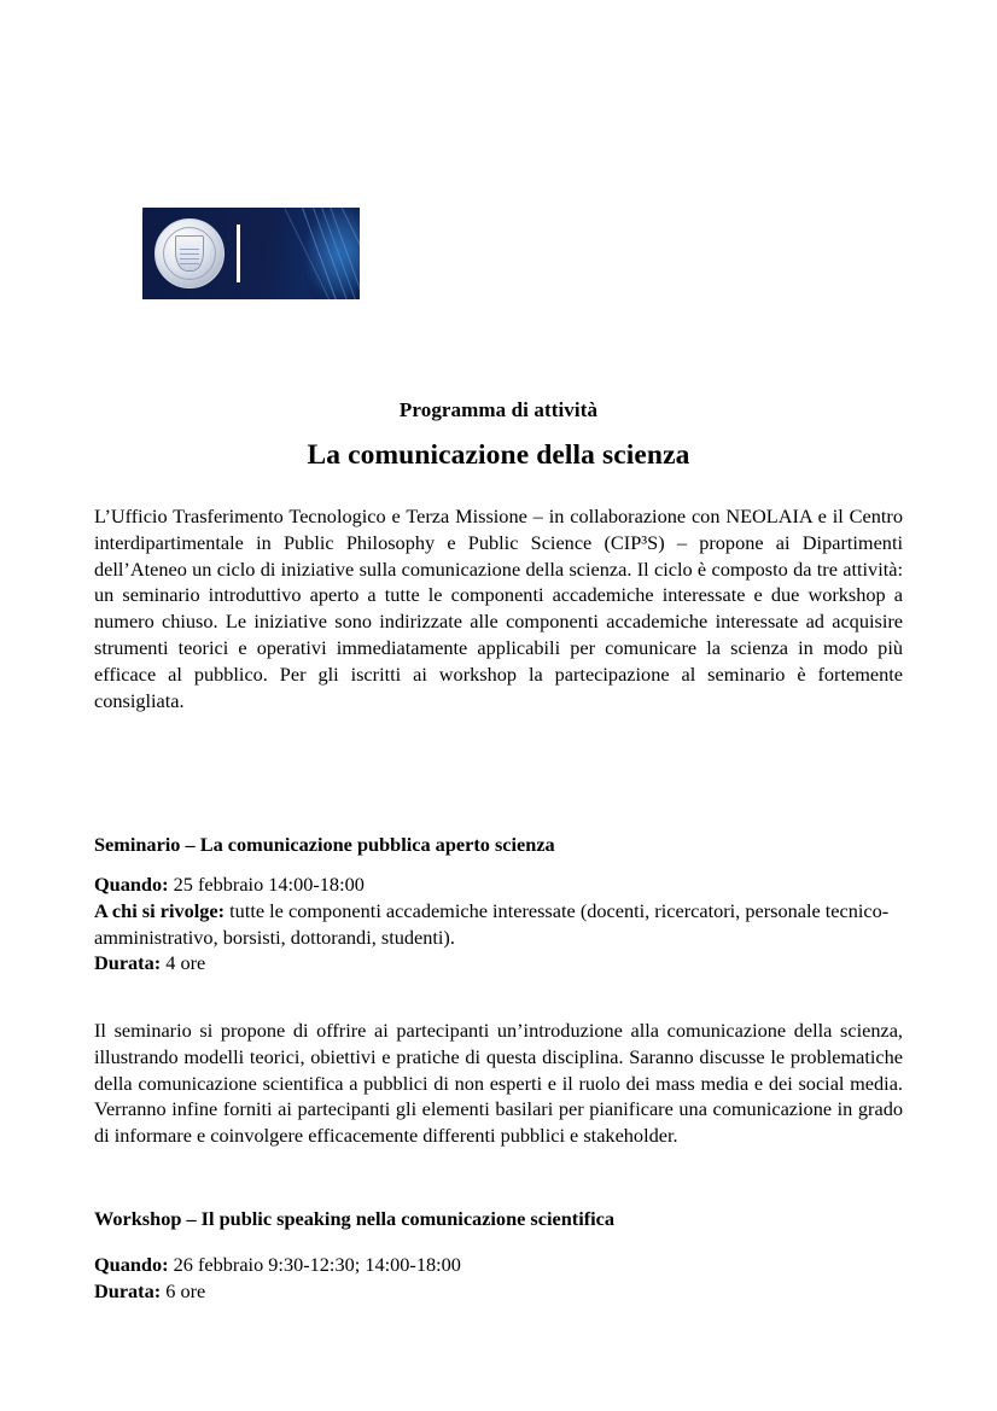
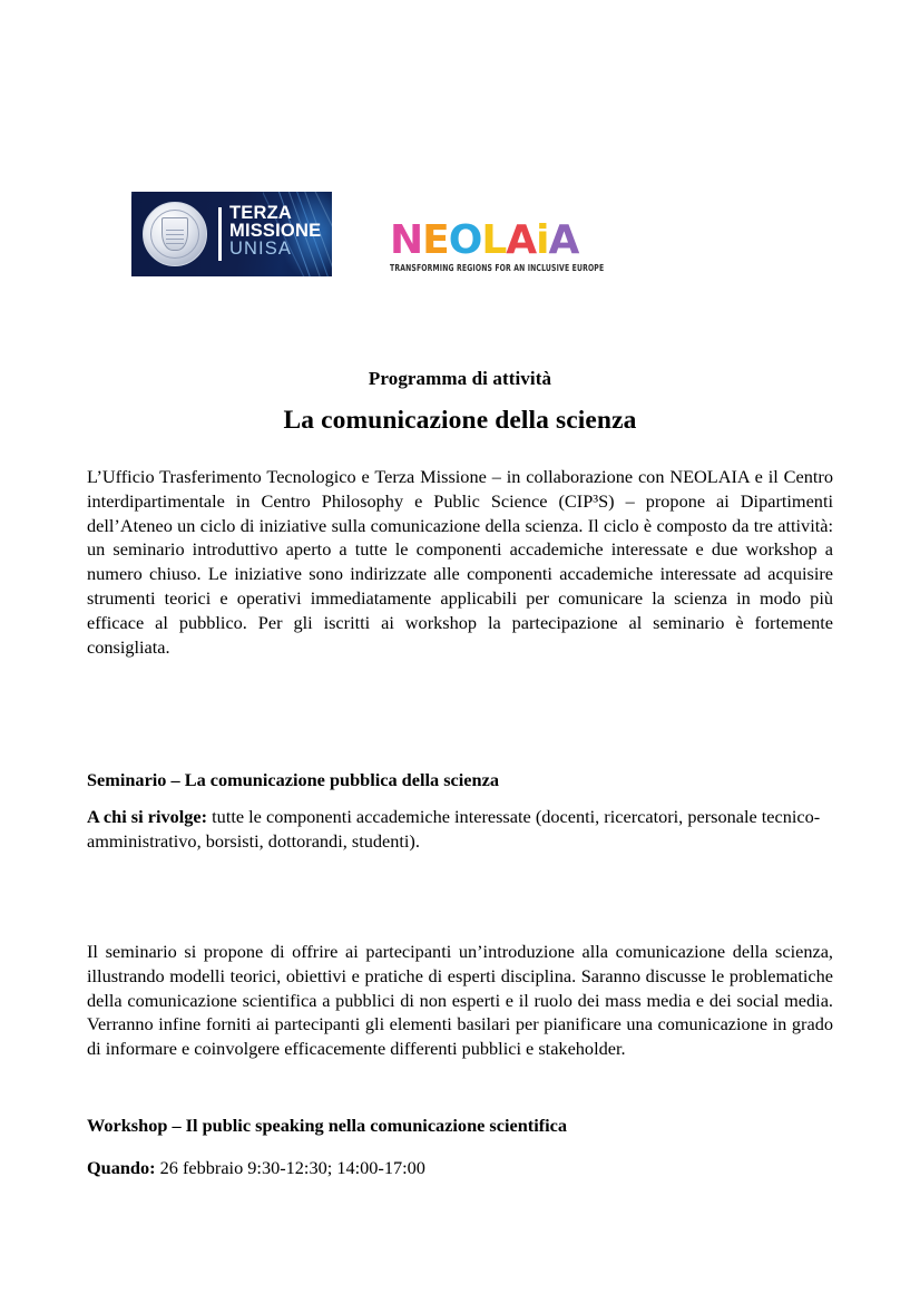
+ TERZA
+ MISSIONE
+ UNISA
+ NEOLAiA
+ TRANSFORMING REGIONS FOR AN INCLUSIVE EUROPE
  Programma di attività
  La comunicazione della scienza
- L’Ufficio Trasferimento Tecnologico e Terza Missione – in collaborazione con NEOLAIA e il Centro interdipartimentale in Public Philosophy e Public Science (CIP³S) – propone ai Dipartimenti dell’Ateneo un ciclo di iniziative sulla comunicazione della scienza. Il ciclo è composto da tre attività: un seminario introduttivo aperto a tutte le componenti accademiche interessate e due workshop a numero chiuso. Le iniziative sono indirizzate alle componenti accademiche interessate ad acquisire strumenti teorici e operativi immediatamente applicabili per comunicare la scienza in modo più efficace al pubblico. Per gli iscritti ai workshop la partecipazione al seminario è fortemente consigliata.
+ L’Ufficio Trasferimento Tecnologico e Terza Missione – in collaborazione con NEOLAIA e il Centro interdipartimentale in Centro Philosophy e Public Science (CIP³S) – propone ai Dipartimenti dell’Ateneo un ciclo di iniziative sulla comunicazione della scienza. Il ciclo è composto da tre attività: un seminario introduttivo aperto a tutte le componenti accademiche interessate e due workshop a numero chiuso. Le iniziative sono indirizzate alle componenti accademiche interessate ad acquisire strumenti teorici e operativi immediatamente applicabili per comunicare la scienza in modo più efficace al pubblico. Per gli iscritti ai workshop la partecipazione al seminario è fortemente consigliata.
- Seminario – La comunicazione pubblica aperto scienza
+ Seminario – La comunicazione pubblica della scienza
- Quando: 25 febbraio 14:00-18:00
  A chi si rivolge: tutte le componenti accademiche interessate (docenti, ricercatori, personale tecnico-amministrativo, borsisti, dottorandi, studenti).
- Durata: 4 ore
- Il seminario si propone di offrire ai partecipanti un’introduzione alla comunicazione della scienza, illustrando modelli teorici, obiettivi e pratiche di questa disciplina. Saranno discusse le problematiche della comunicazione scientifica a pubblici di non esperti e il ruolo dei mass media e dei social media. Verranno infine forniti ai partecipanti gli elementi basilari per pianificare una comunicazione in grado di informare e coinvolgere efficacemente differenti pubblici e stakeholder.
+ Il seminario si propone di offrire ai partecipanti un’introduzione alla comunicazione della scienza, illustrando modelli teorici, obiettivi e pratiche di esperti disciplina. Saranno discusse le problematiche della comunicazione scientifica a pubblici di non esperti e il ruolo dei mass media e dei social media. Verranno infine forniti ai partecipanti gli elementi basilari per pianificare una comunicazione in grado di informare e coinvolgere efficacemente differenti pubblici e stakeholder.
  Workshop – Il public speaking nella comunicazione scientifica
- Quando: 26 febbraio 9:30-12:30; 14:00-18:00
+ Quando: 26 febbraio 9:30-12:30; 14:00-17:00
- Durata: 6 ore
